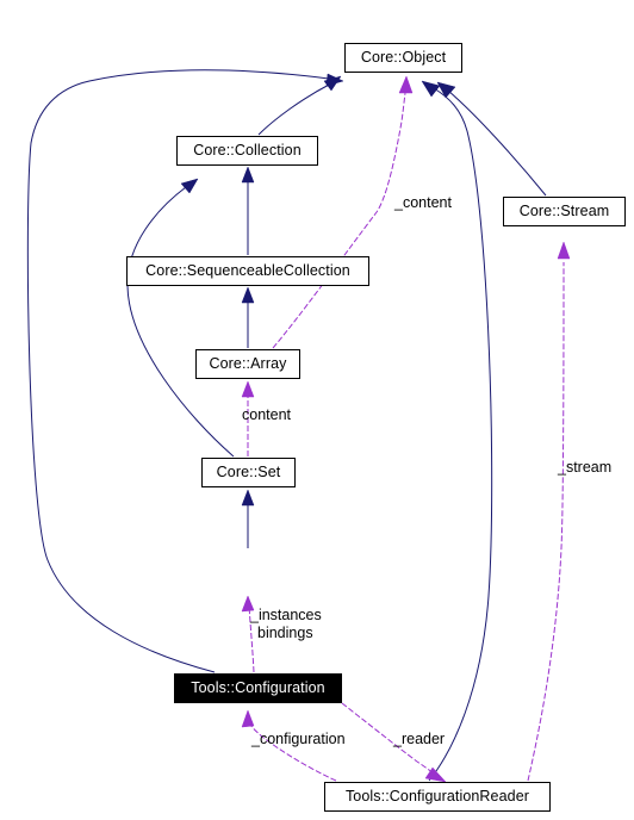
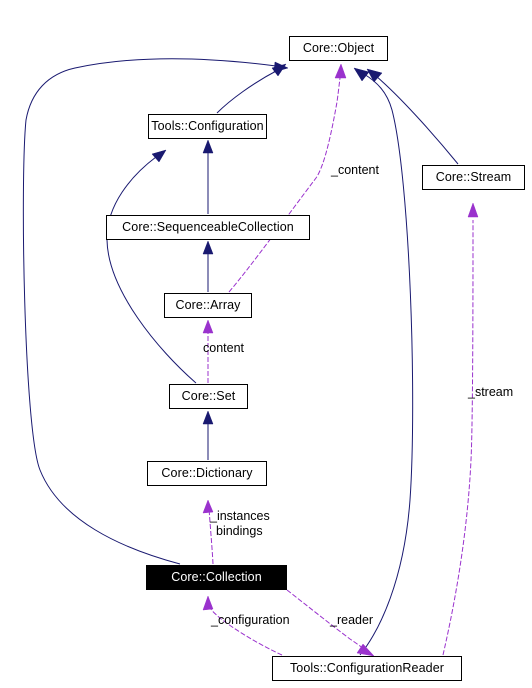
  Core::Object
- Core::Collection
+ Tools::Configuration
  Core::Stream
  Core::SequenceableCollection
  Core::Array
  Core::Set
+ Core::Dictionary
- Tools::Configuration
+ Core::Collection
  Tools::ConfigurationReader
  _content
  _stream
  content
  _instances
  bindings
  _configuration
  _reader
